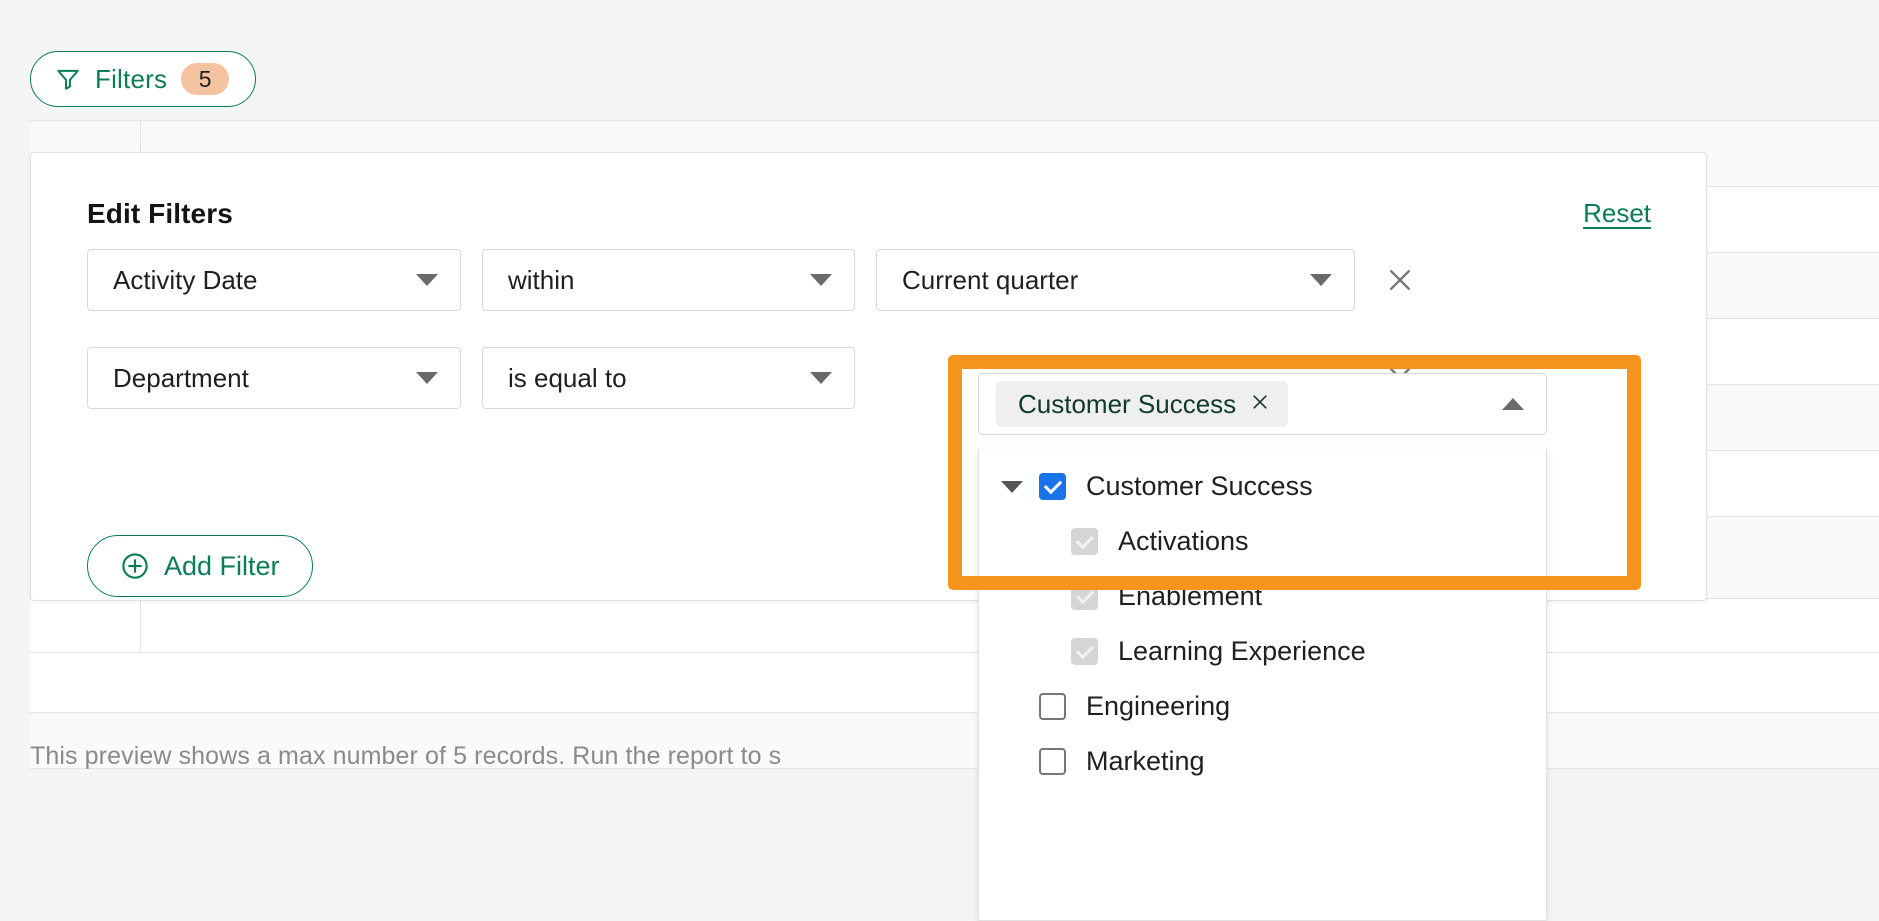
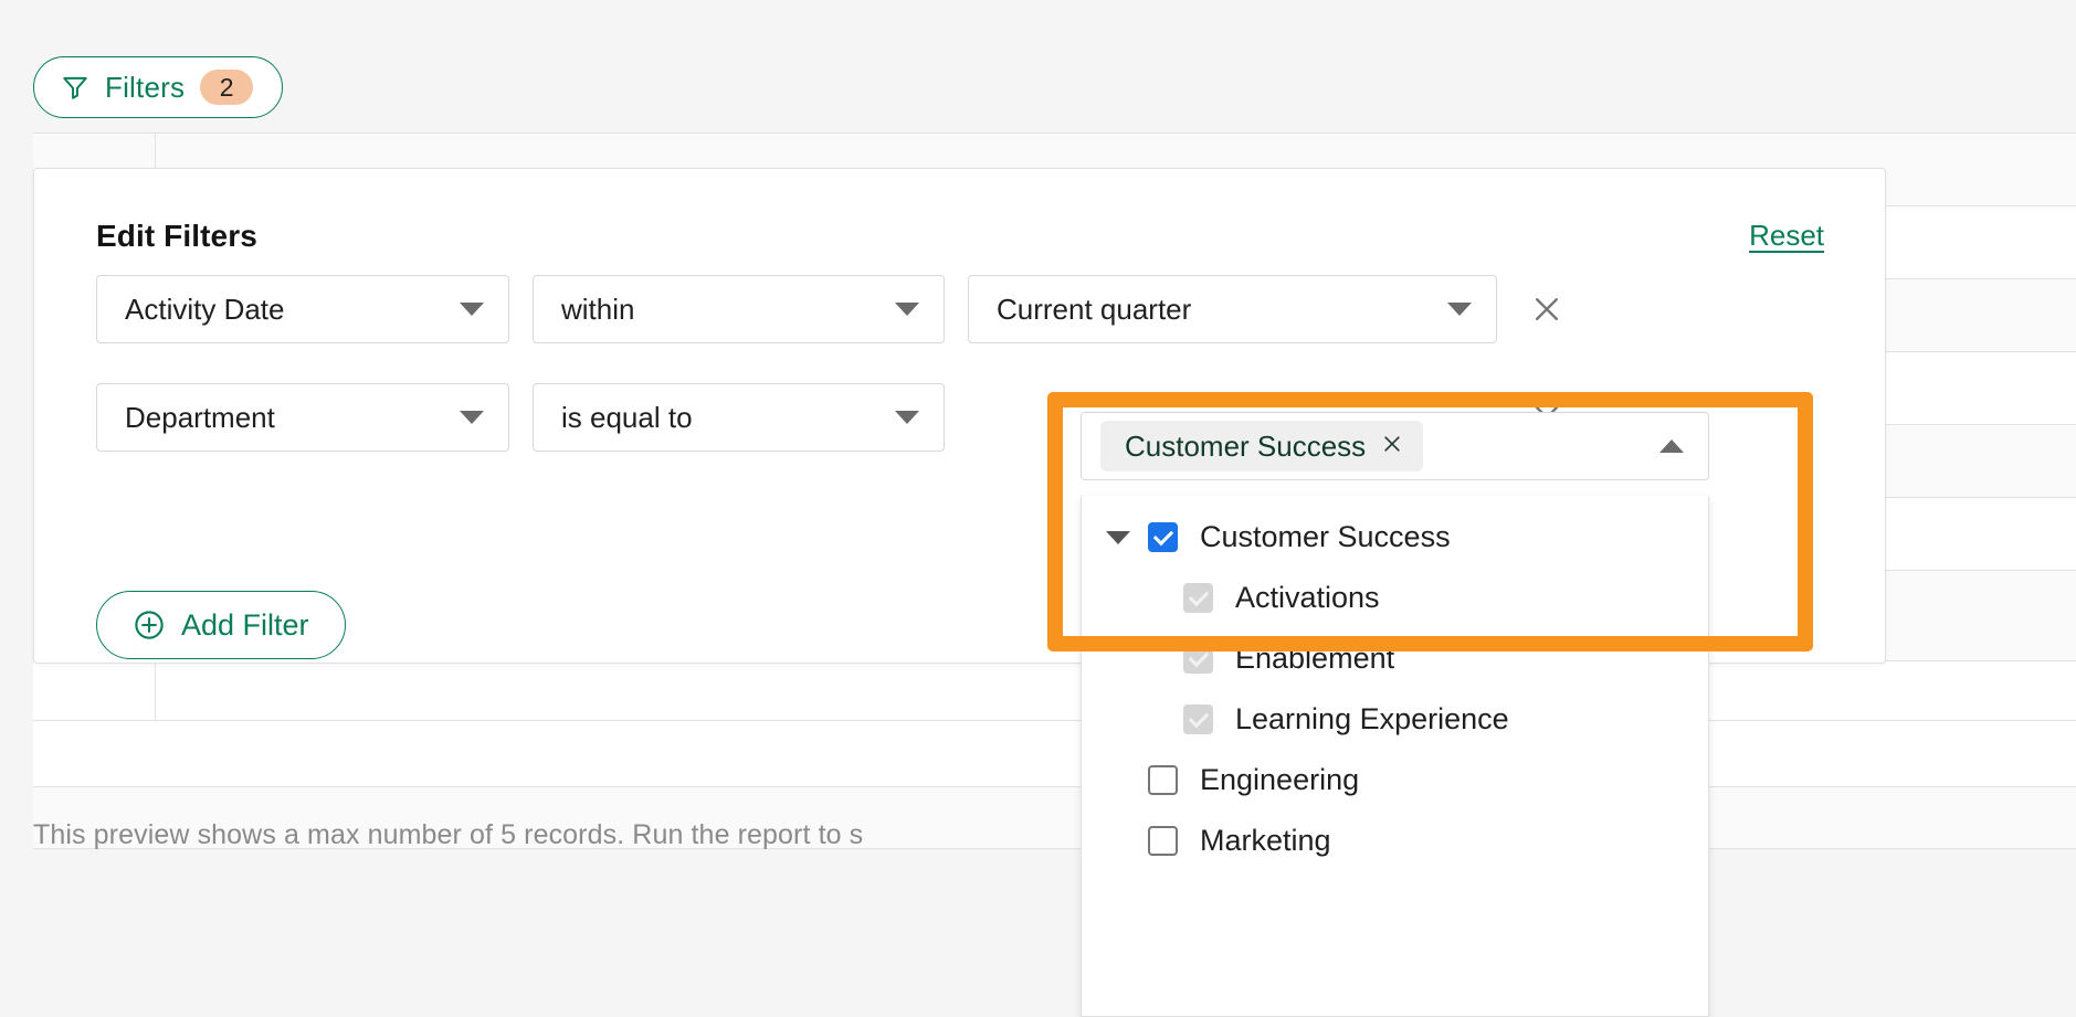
  This preview shows a max number of 5 records. Run the report to s
  Filters
- 5
+ 2
  Edit Filters
  Reset
  Activity Date
  within
  Current quarter
  Department
  is equal to
  Add Filter
  Customer Success
  Customer Success
  Activations
  Enablement
  Learning Experience
  Engineering
  Marketing
